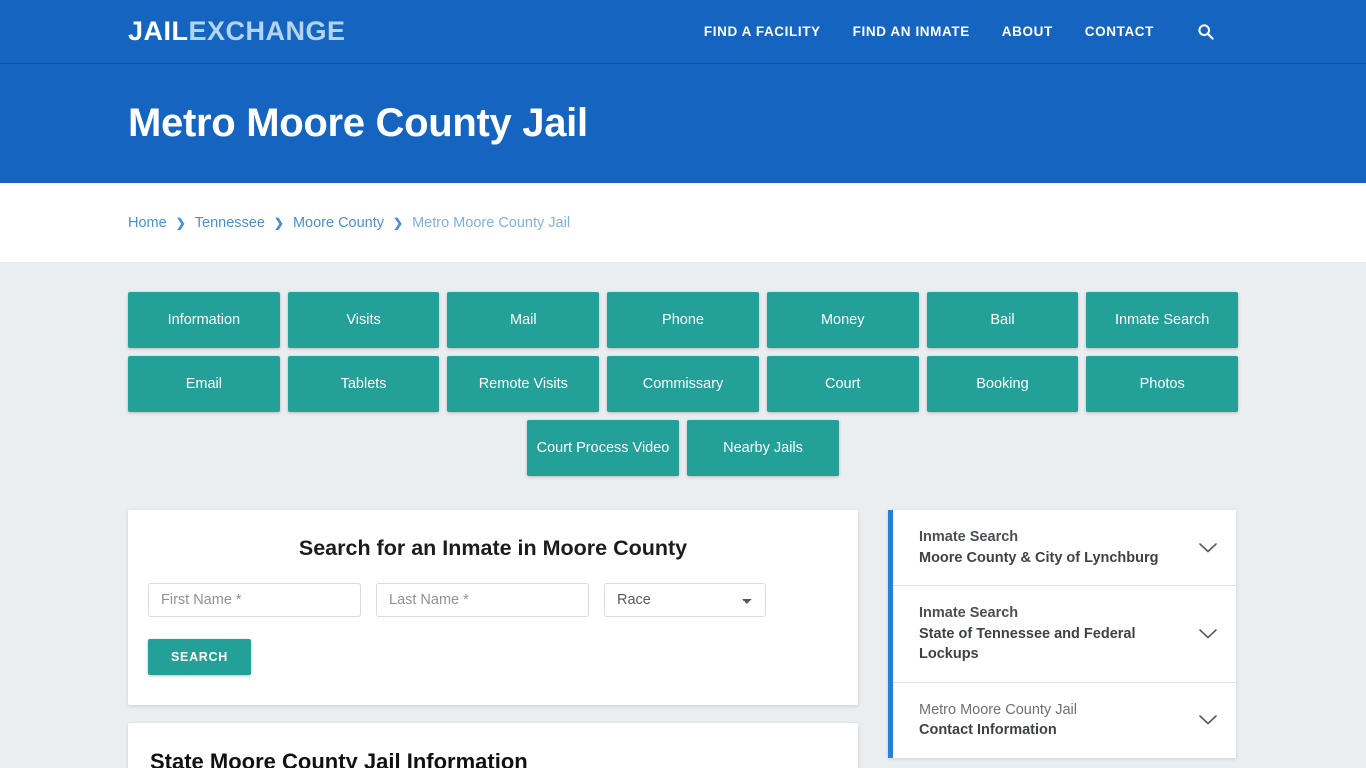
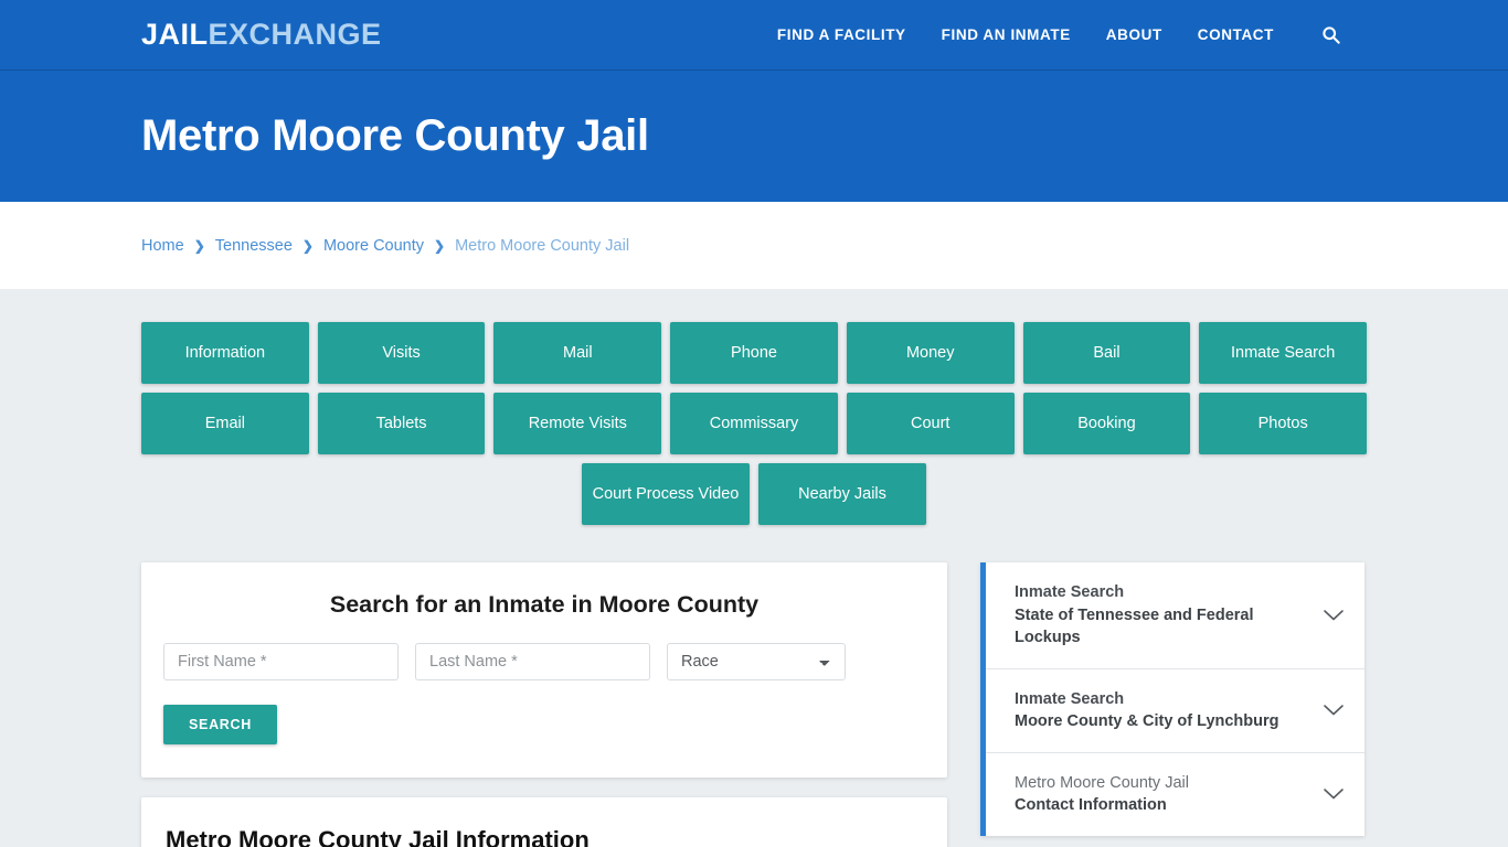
  JAILEXCHANGE
  FIND A FACILITY
  FIND AN INMATE
  ABOUT
  CONTACT
  Metro Moore County Jail
  Home
  ❯
  Tennessee
  ❯
  Moore County
  ❯
  Metro Moore County Jail
  Information
  Visits
  Mail
  Phone
  Money
  Bail
  Inmate Search
  Email
  Tablets
  Remote Visits
  Commissary
  Court
  Booking
  Photos
  Court Process Video
  Nearby Jails
  Search for an Inmate in Moore County
  First Name *
  Last Name *
  Race
  SEARCH
- State Moore County Jail Information
+ Metro Moore County Jail Information
  Inmate Search
- Moore County & City of Lynchburg
+ State of Tennessee and Federal Lockups
  Inmate Search
- State of Tennessee and Federal Lockups
+ Moore County & City of Lynchburg
  Metro Moore County Jail
  Contact Information
